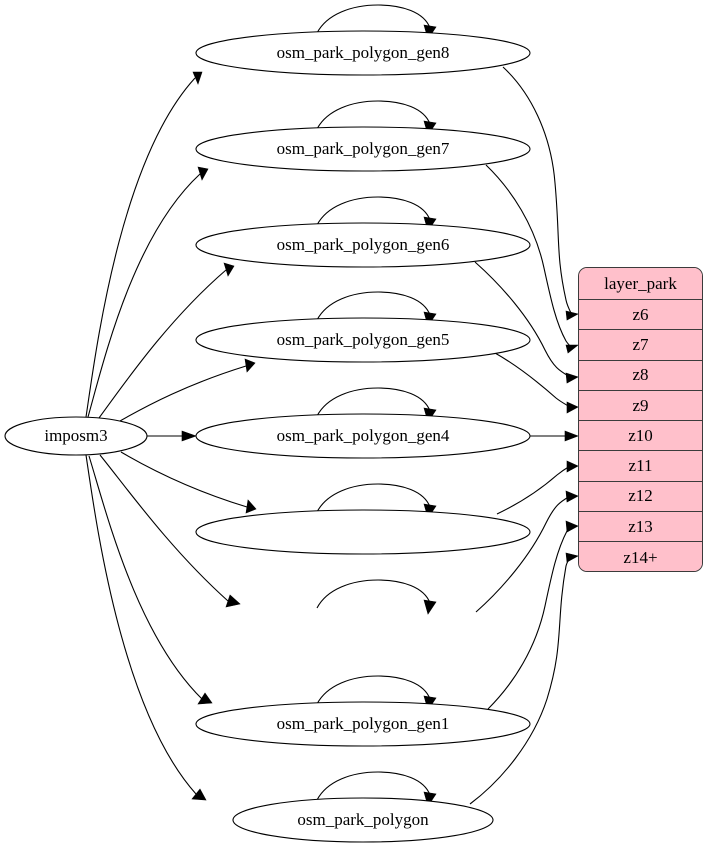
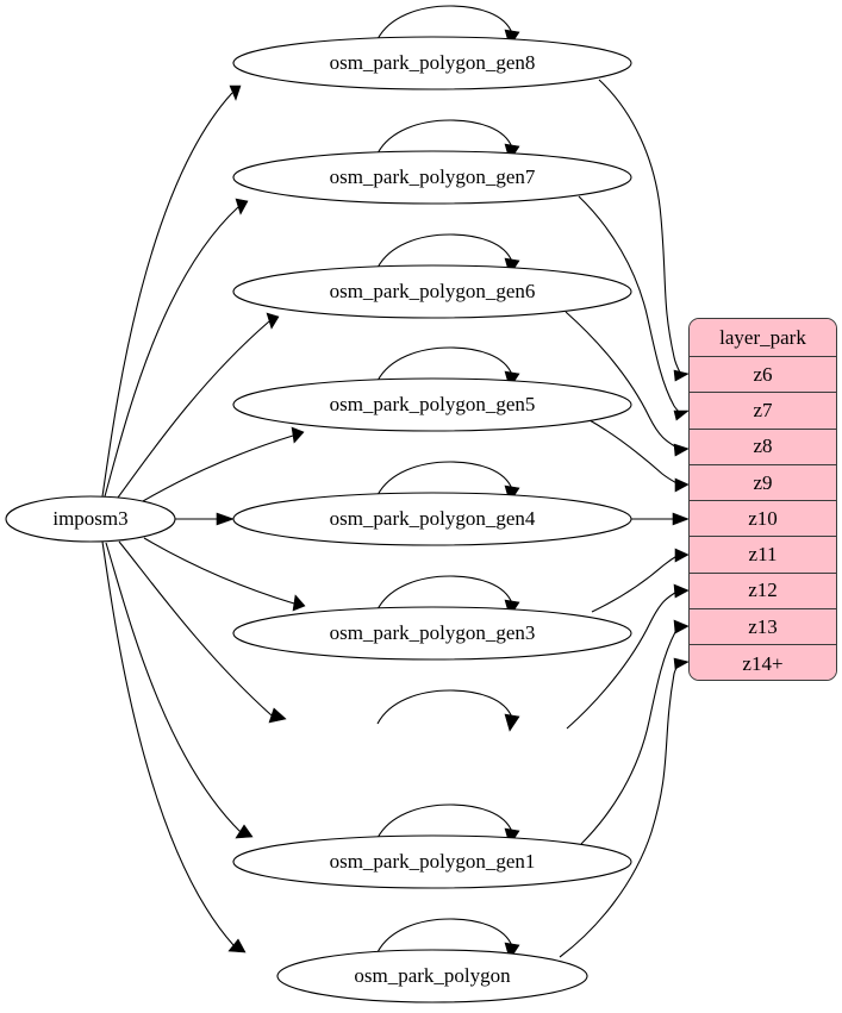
  imposm3
  osm_park_polygon_gen8
  osm_park_polygon_gen7
  osm_park_polygon_gen6
  osm_park_polygon_gen5
  osm_park_polygon_gen4
+ osm_park_polygon_gen3
  osm_park_polygon_gen1
  osm_park_polygon
  layer_park
  z6
  z7
  z8
  z9
  z10
  z11
  z12
  z13
  z14+
